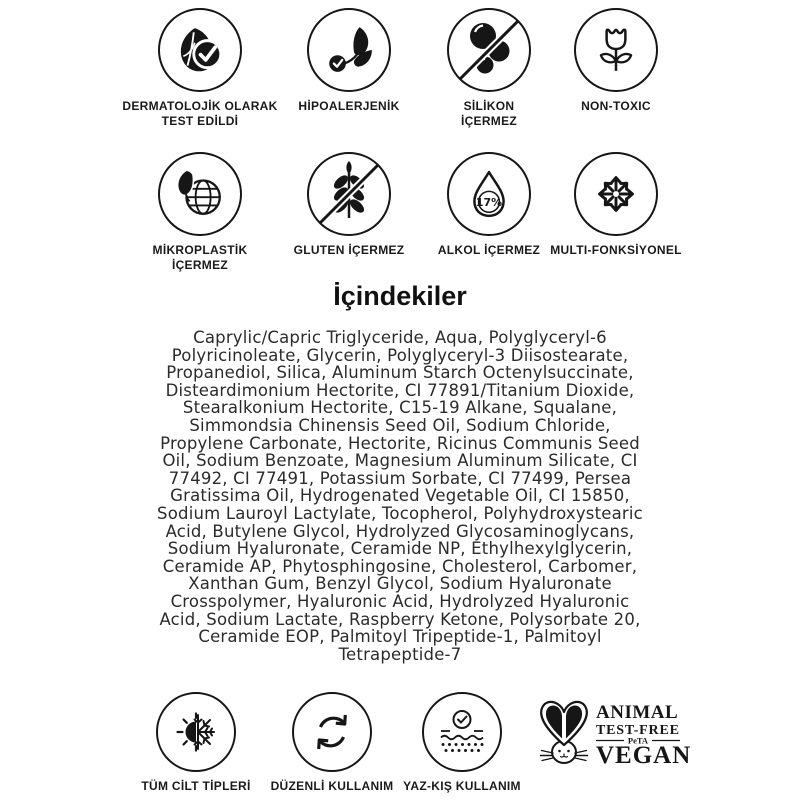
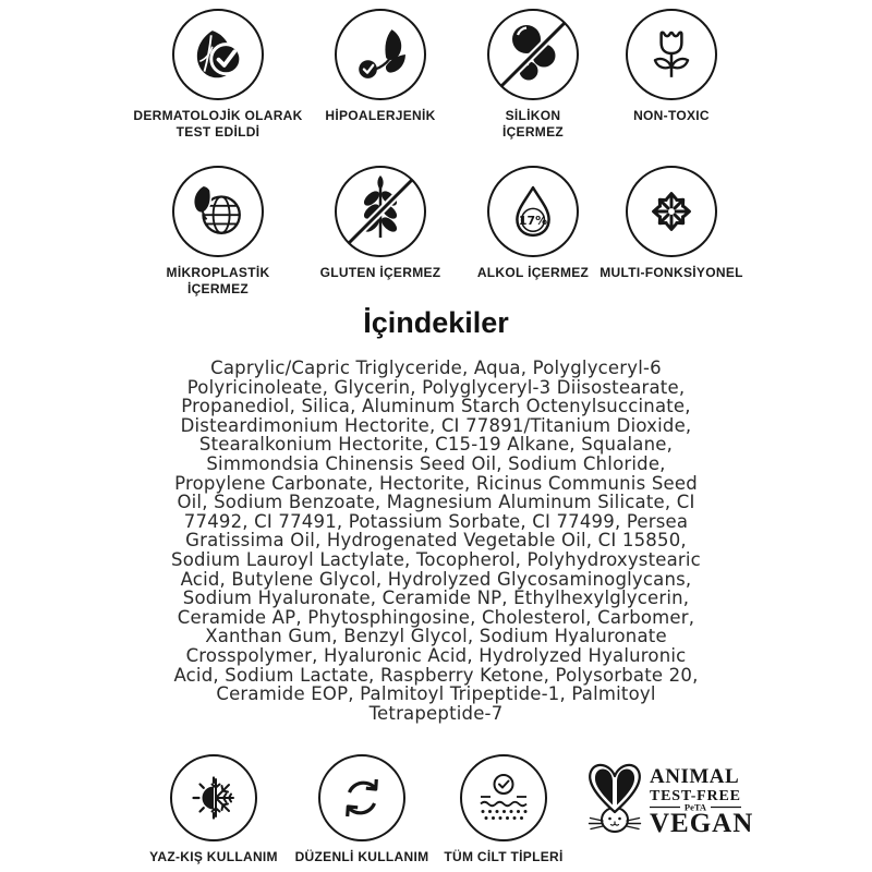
  DERMATOLOJİK OLARAK
  TEST EDİLDİ
  HİPOALERJENİK
  SİLİKON
  İÇERMEZ
  NON-TOXIC
  MİKROPLASTİK
  İÇERMEZ
  GLUTEN İÇERMEZ
  17%
  ALKOL İÇERMEZ
  MULTI-FONKSİYONEL
  İçindekiler
  Caprylic/Capric Triglyceride, Aqua, Polyglyceryl-6
  Polyricinoleate, Glycerin, Polyglyceryl-3 Diisostearate,
  Propanediol, Silica, Aluminum Starch Octenylsuccinate,
  Disteardimonium Hectorite, CI 77891/Titanium Dioxide,
  Stearalkonium Hectorite, C15-19 Alkane, Squalane,
  Simmondsia Chinensis Seed Oil, Sodium Chloride,
  Propylene Carbonate, Hectorite, Ricinus Communis Seed
  Oil, Sodium Benzoate, Magnesium Aluminum Silicate, CI
  77492, CI 77491, Potassium Sorbate, CI 77499, Persea
  Gratissima Oil, Hydrogenated Vegetable Oil, CI 15850,
  Sodium Lauroyl Lactylate, Tocopherol, Polyhydroxystearic
  Acid, Butylene Glycol, Hydrolyzed Glycosaminoglycans,
  Sodium Hyaluronate, Ceramide NP, Ethylhexylglycerin,
  Ceramide AP, Phytosphingosine, Cholesterol, Carbomer,
  Xanthan Gum, Benzyl Glycol, Sodium Hyaluronate
  Crosspolymer, Hyaluronic Acid, Hydrolyzed Hyaluronic
  Acid, Sodium Lactate, Raspberry Ketone, Polysorbate 20,
  Ceramide EOP, Palmitoyl Tripeptide-1, Palmitoyl
  Tetrapeptide-7
- TÜM CİLT TİPLERİ
+ YAZ-KIŞ KULLANIM
  DÜZENLİ KULLANIM
- YAZ-KIŞ KULLANIM
+ TÜM CİLT TİPLERİ
  ANIMAL
  TEST-FREE
  PeTA
  VEGAN
